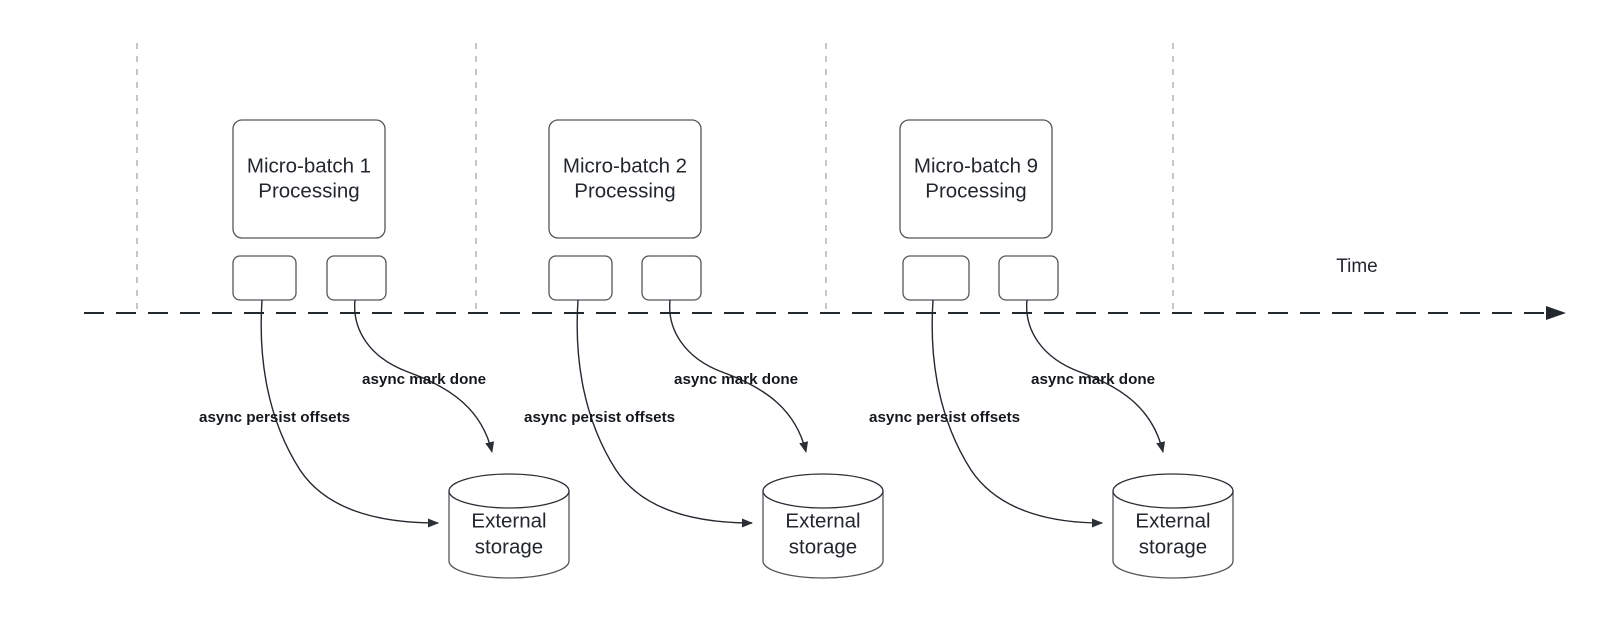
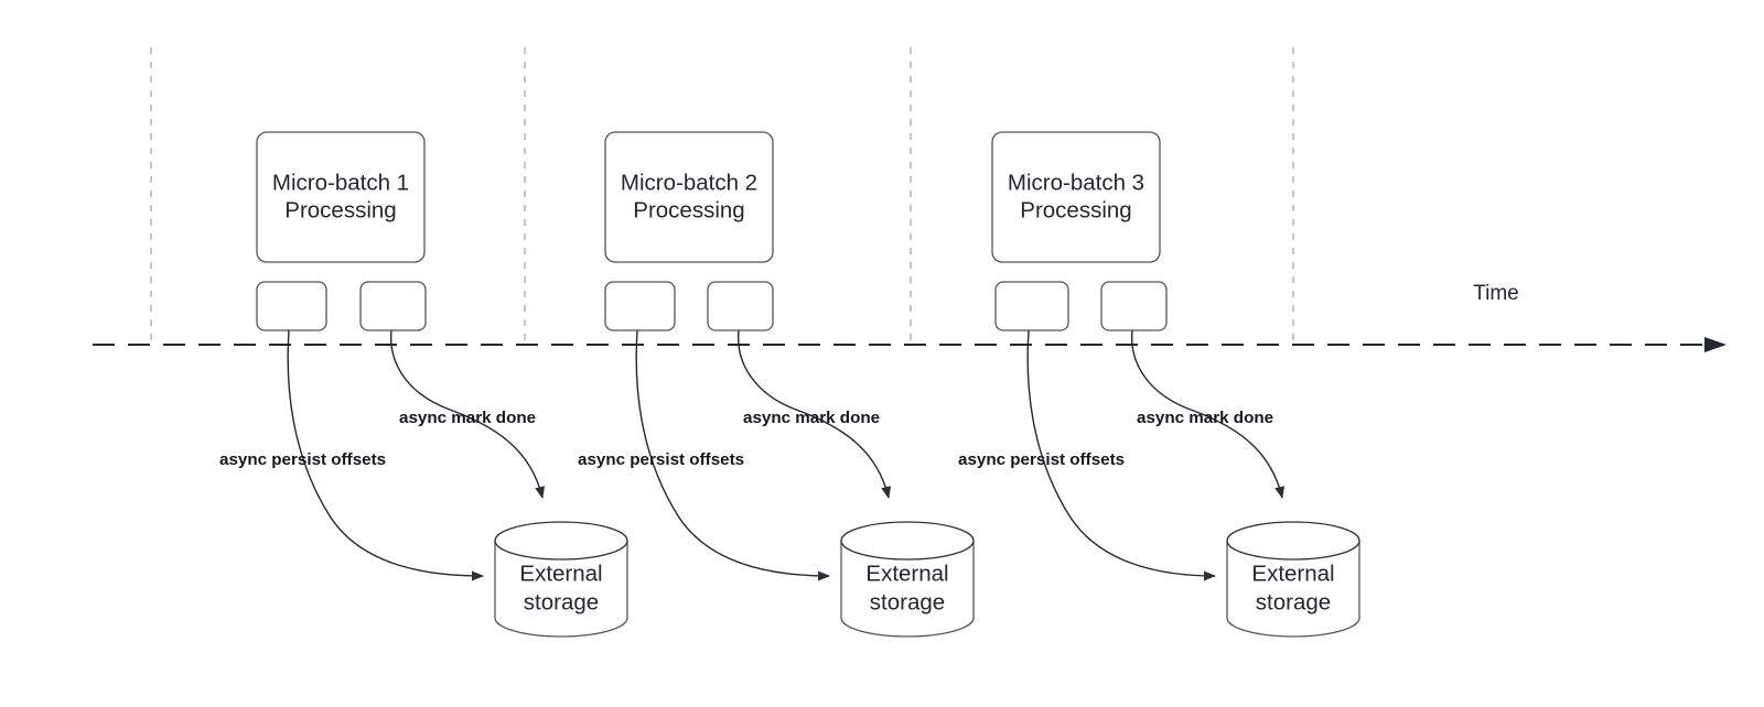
  Micro-batch 1
  Processing
  External
  storage
  async persist offsets
  async mark done
  Micro-batch 2
  Processing
  External
  storage
  async persist offsets
  async mark done
- Micro-batch 9
+ Micro-batch 3
  Processing
  External
  storage
  async persist offsets
  async mark done
  Time
